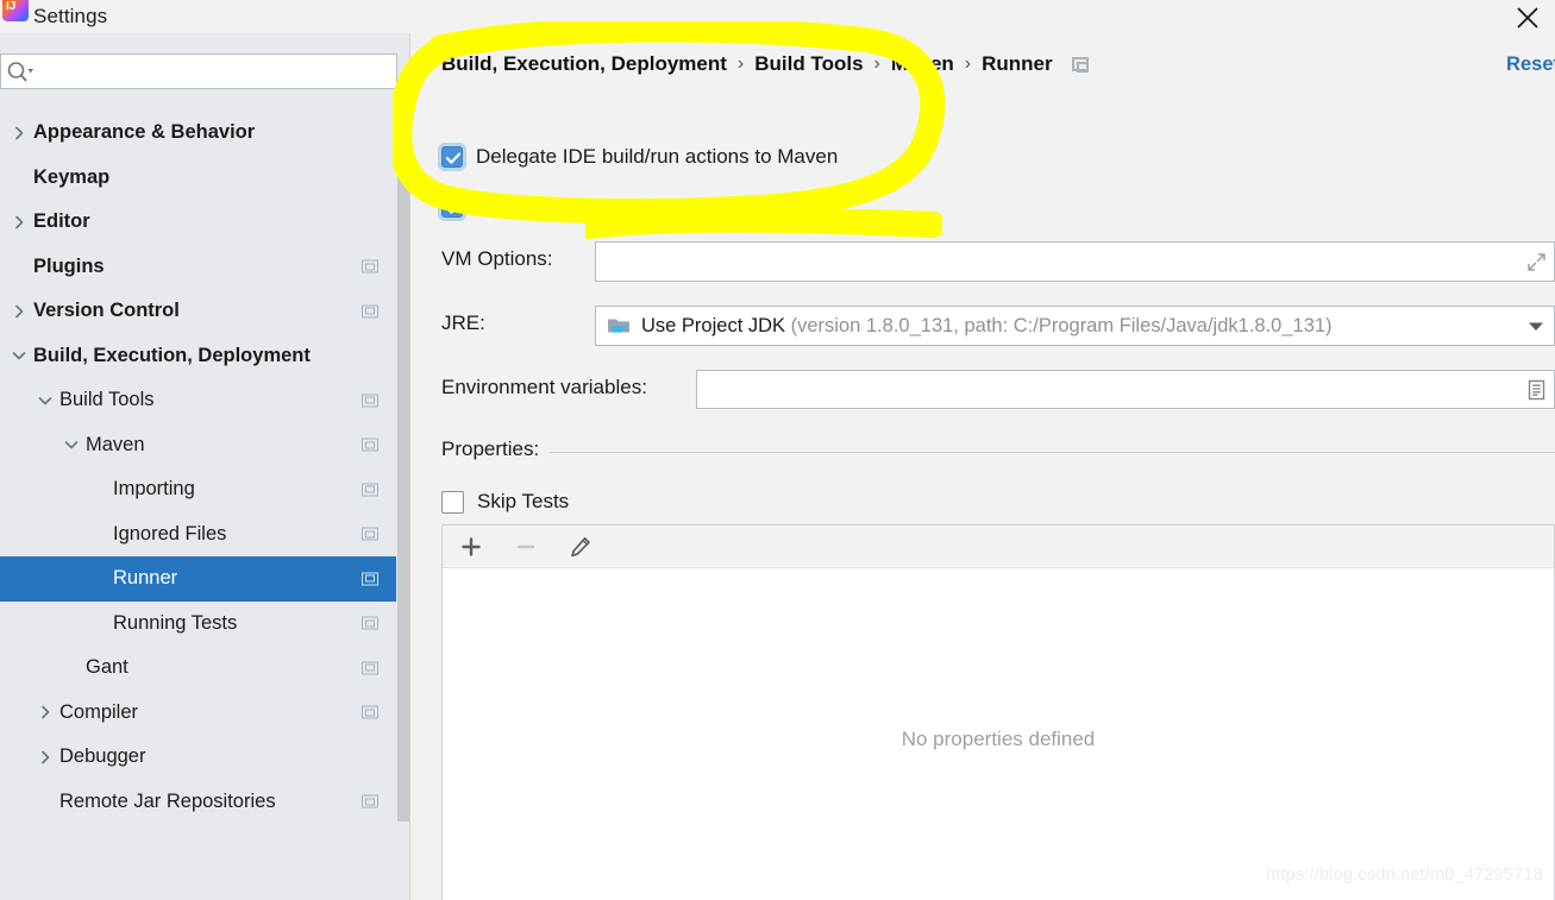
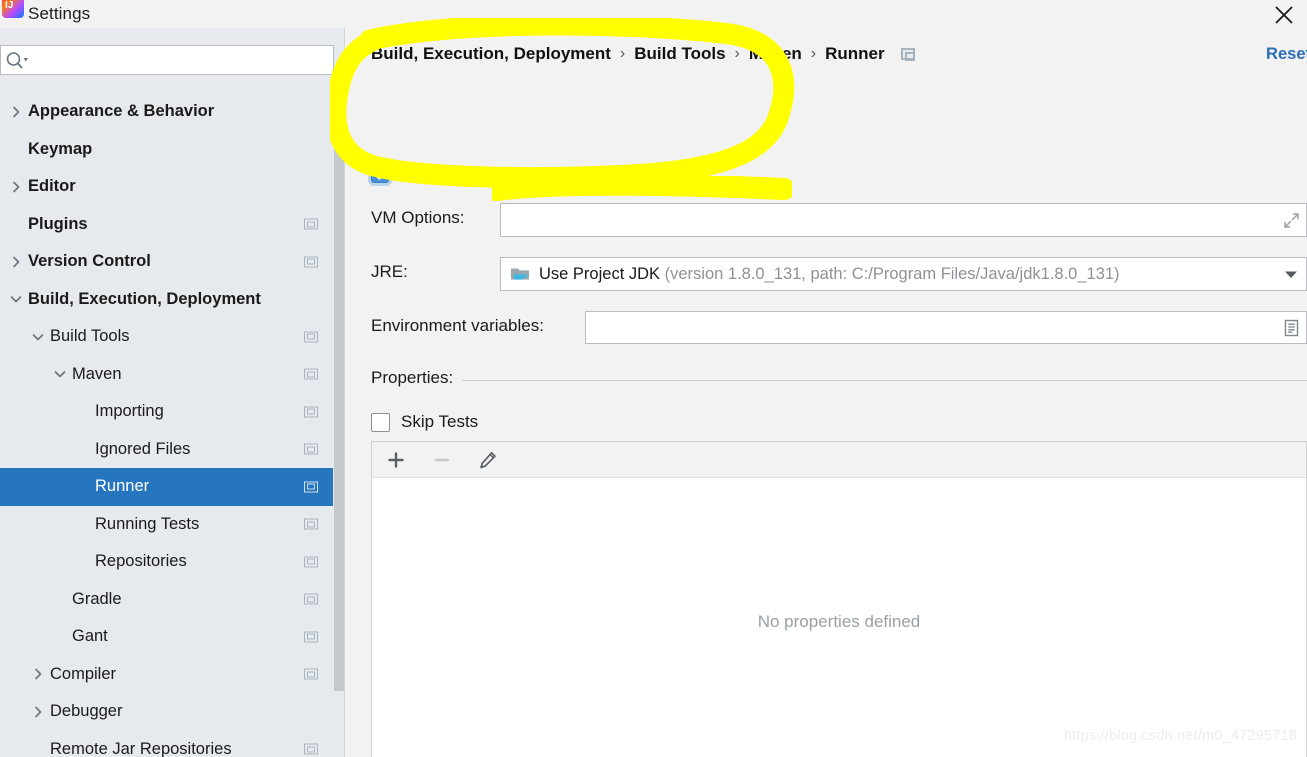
  Settings
  Appearance & Behavior
  Keymap
  Editor
  Plugins
  Version Control
  Build, Execution, Deployment
  Build Tools
  Maven
  Importing
  Ignored Files
  Runner
  Running Tests
+ Repositories
+ Gradle
  Gant
  Compiler
  Debugger
  Remote Jar Repositories
  Build, Execution, Deployment
  ›
  Build Tools
  ›
  ›
  Runner
  Rese
- Delegate IDE build/run actions to Maven
  VM Options:
  JRE:
  Use Project JDK (version 1.8.0_131, path: C:/Program Files/Java/jdk1.8.0_131)
  Environment variables:
  Properties:
  Skip Tests
  No properties defined
